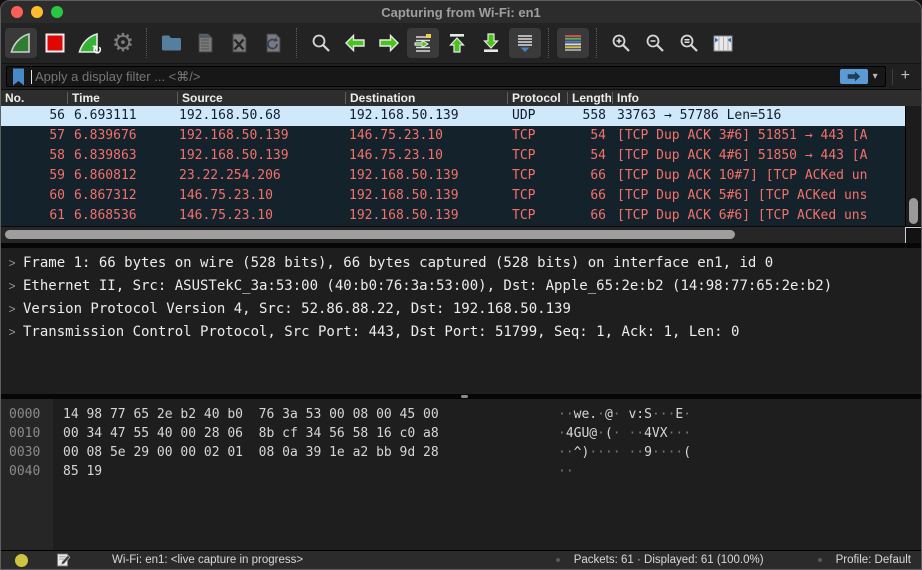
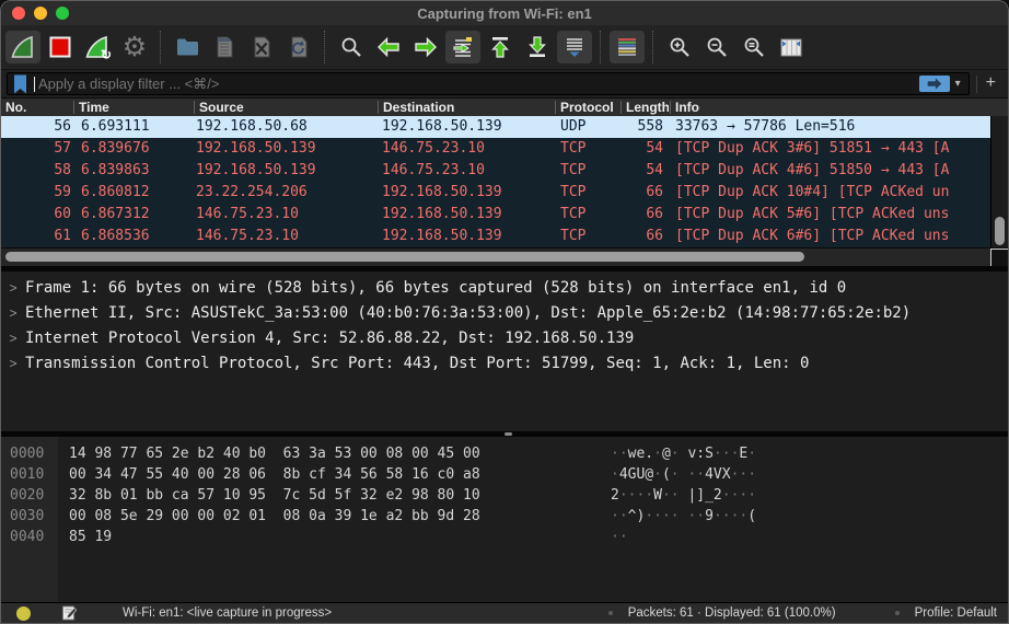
  Capturing from Wi-Fi: en1
  ↻
  ⚙
  Apply a display filter ... <⌘/>
  ▾
  +
  No.
  Time
  Source
  Destination
  Protocol
  Length
  Info
  56
  6.693111
  192.168.50.68
  192.168.50.139
  UDP
  558
  33763 → 57786 Len=516
  57
  6.839676
  192.168.50.139
  146.75.23.10
  TCP
  54
  [TCP Dup ACK 3#6] 51851 → 443 [A
  58
  6.839863
  192.168.50.139
  146.75.23.10
  TCP
  54
  [TCP Dup ACK 4#6] 51850 → 443 [A
  59
  6.860812
  23.22.254.206
  192.168.50.139
  TCP
  66
- [TCP Dup ACK 10#7] [TCP ACKed un
+ [TCP Dup ACK 10#4] [TCP ACKed un
  60
  6.867312
  146.75.23.10
  192.168.50.139
  TCP
  66
  [TCP Dup ACK 5#6] [TCP ACKed uns
  61
  6.868536
  146.75.23.10
  192.168.50.139
  TCP
  66
  [TCP Dup ACK 6#6] [TCP ACKed uns
  >
  Frame 1: 66 bytes on wire (528 bits), 66 bytes captured (528 bits) on interface en1, id 0
  >
  Ethernet II, Src: ASUSTekC_3a:53:00 (40:b0:76:3a:53:00), Dst: Apple_65:2e:b2 (14:98:77:65:2e:b2)
  >
- Version Protocol Version 4, Src: 52.86.88.22, Dst: 192.168.50.139
+ Internet Protocol Version 4, Src: 52.86.88.22, Dst: 192.168.50.139
  >
  Transmission Control Protocol, Src Port: 443, Dst Port: 51799, Seq: 1, Ack: 1, Len: 0
  0000
- 14 98 77 65 2e b2 40 b0 76 3a 53 00 08 00 45 00
+ 14 98 77 65 2e b2 40 b0 63 3a 53 00 08 00 45 00
  ··we.·@· v:S···E·
  0010
  00 34 47 55 40 00 28 06 8b cf 34 56 58 16 c0 a8
  ·4GU@·(· ··4VX···
+ 0020
+ 32 8b 01 bb ca 57 10 95 7c 5d 5f 32 e2 98 80 10
+ 2····W·· |]_2····
  0030
  00 08 5e 29 00 00 02 01 08 0a 39 1e a2 bb 9d 28
  ··^)···· ··9····(
  0040
  85 19
  ··
  Wi-Fi: en1: <live capture in progress>
  Packets: 61 · Displayed: 61 (100.0%)
  Profile: Default
